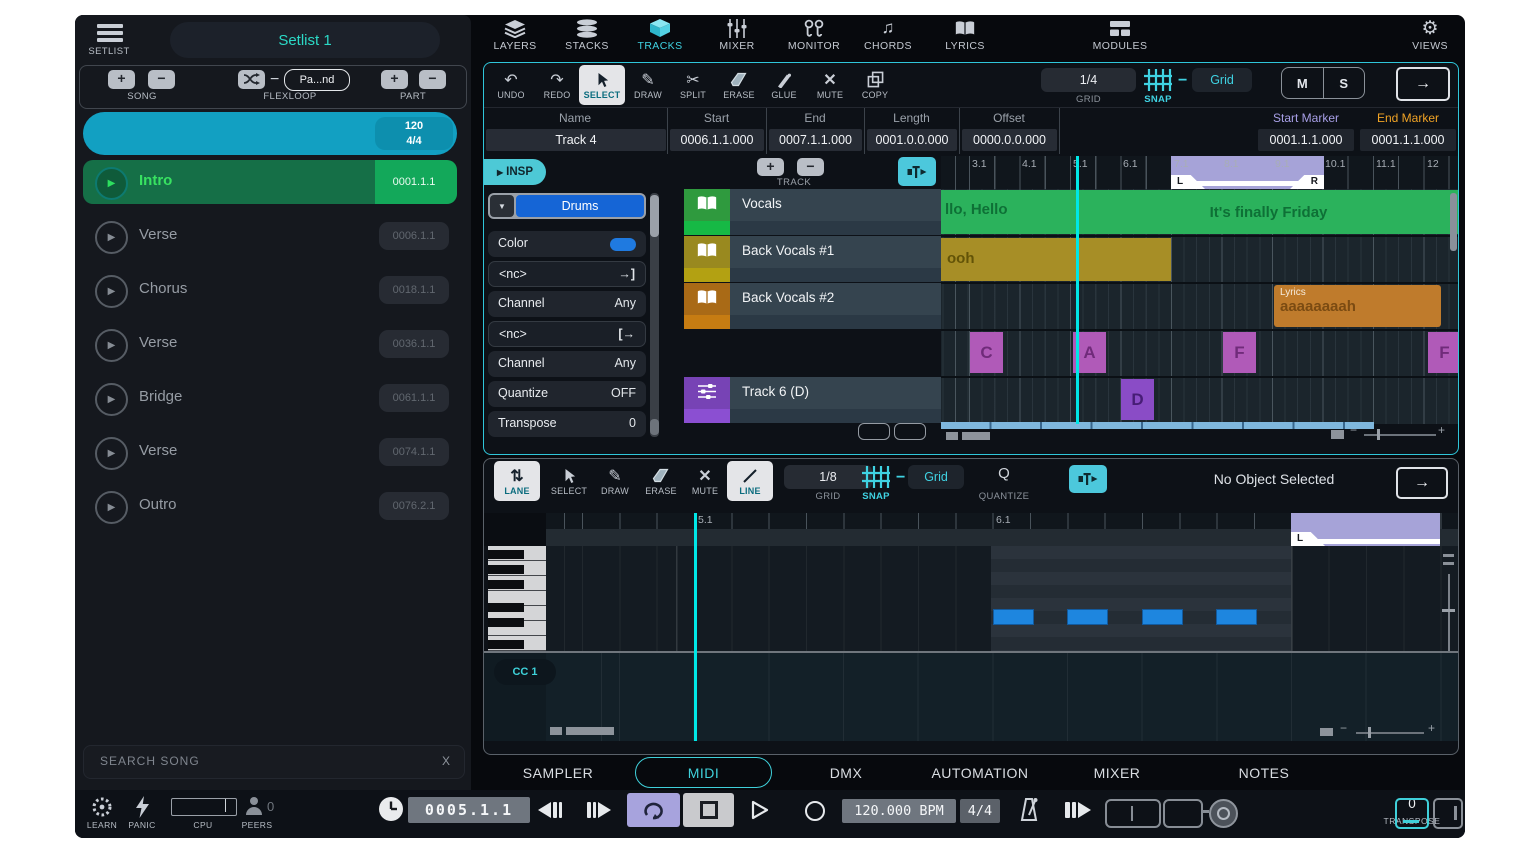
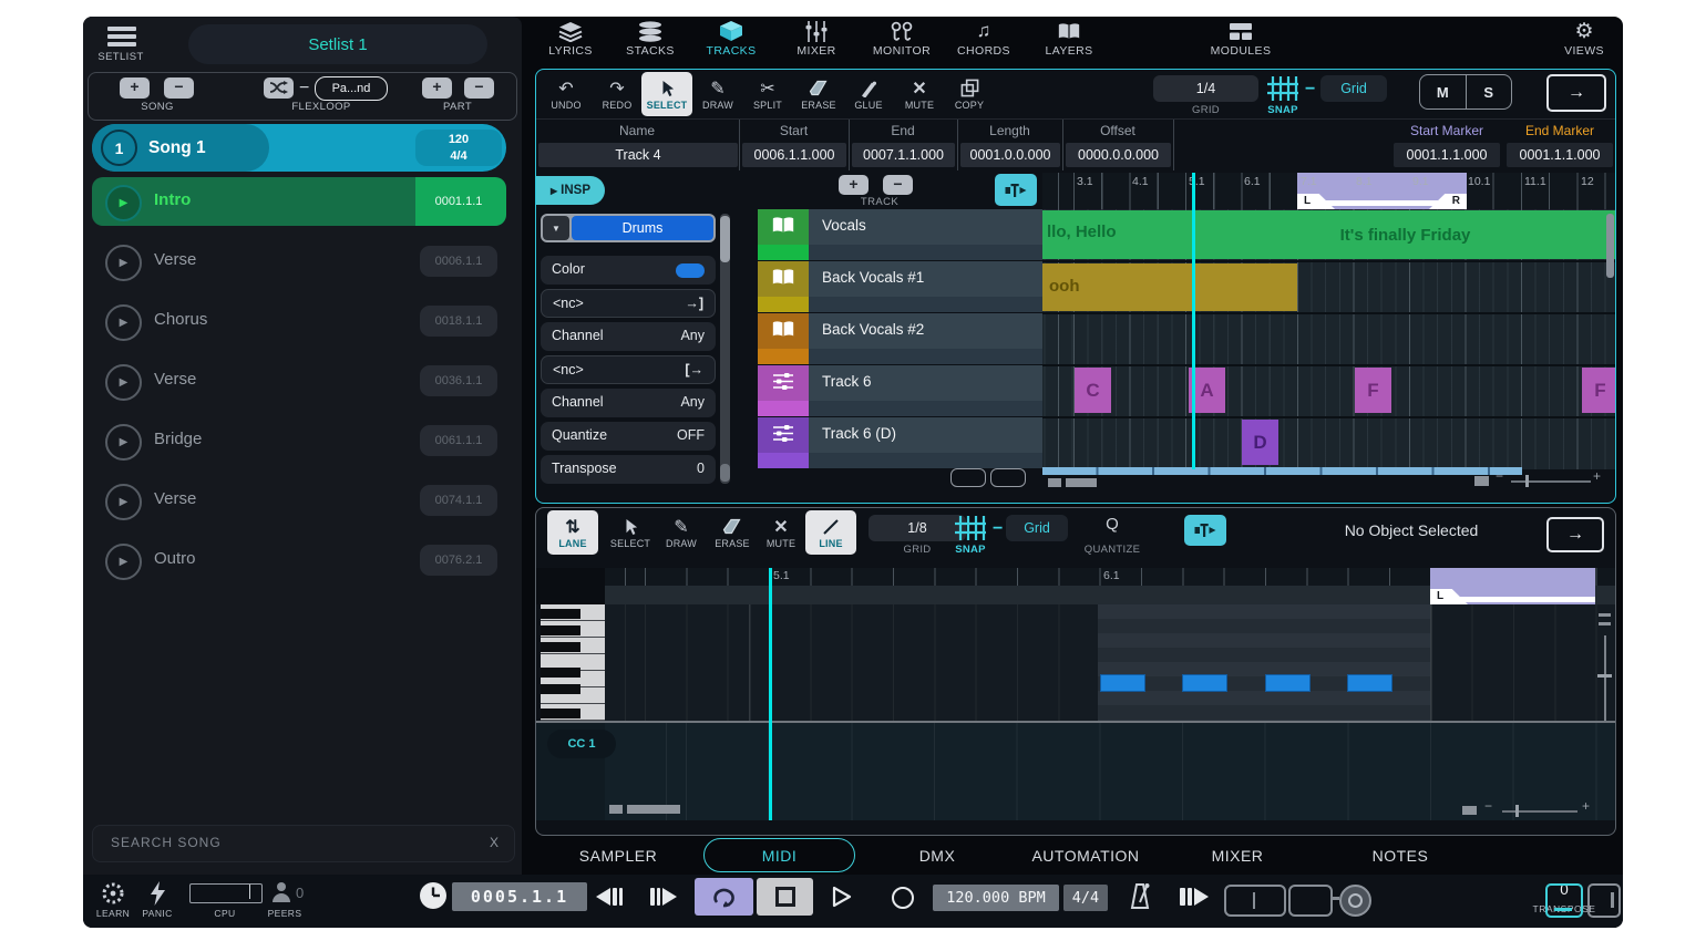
  SETLIST
  Setlist 1
  +
  −
  SONG
  −
  Pa...nd
  FLEXLOOP
  +
  −
  PART
+ 1
+ Song 1
  120
  4/4
  ▶
  Intro
  0001.1.1
  ▶
  Verse
  0006.1.1
  ▶
  Chorus
  0018.1.1
  ▶
  Verse
  0036.1.1
  ▶
  Bridge
  0061.1.1
  ▶
  Verse
  0074.1.1
  ▶
  Outro
  0076.2.1
  SEARCH SONG
  X
- LAYERS
+ LYRICS
  STACKS
  TRACKS
  MIXER
  MONITOR
  ♫
  CHORDS
- LYRICS
+ LAYERS
  MODULES
  ⚙
  VIEWS
  ↶
  UNDO
  ↷
  REDO
  SELECT
  ✎
  DRAW
  ✂
  SPLIT
  ERASE
  GLUE
  ✕
  MUTE
  COPY
  1/4
  GRID
  SNAP
  −
  Grid
  M
  S
  →
  Name
  Track 4
  Start
  0006.1.1.000
  End
  0007.1.1.000
  Length
  0001.0.0.000
  Offset
  0000.0.0.000
  Start Marker
  0001.1.1.000
  End Marker
  0001.1.1.000
  ▶
  INSP
  +
  −
  TRACK
  L
  R
  3.1
  4.1
  6.1
  7.1
  8.1
  9.1
  10.1
  11.1
  12
  ▼
  Drums
  Color
  <nc>
  →]
  Channel
  Any
  <nc>
  [→
  Channel
  Any
  Quantize
  OFF
  Transpose
  0
  Vocals
  Back Vocals #1
  Back Vocals #2
+ Track 6
  Track 6 (D)
  llo, Hello
  It's finally Friday
  ooh
- Lyrics
- aaaaaaaah
  C
  A
  F
  F
  D
  −
  +
  ⇅
  LANE
  SELECT
  ✎
  DRAW
  ERASE
  ✕
  MUTE
  LINE
  1/8
  GRID
  SNAP
  −
  Grid
  Q
  QUANTIZE
  No Object Selected
  →
  5.1
  6.1
  L
  CC 1
  −
  +
  SAMPLER
  MIDI
  DMX
  AUTOMATION
  MIXER
  NOTES
  LEARN
  PANIC
  CPU
  0
  PEERS
  0005.1.1
  120.000 BPM
  4/4
  0
